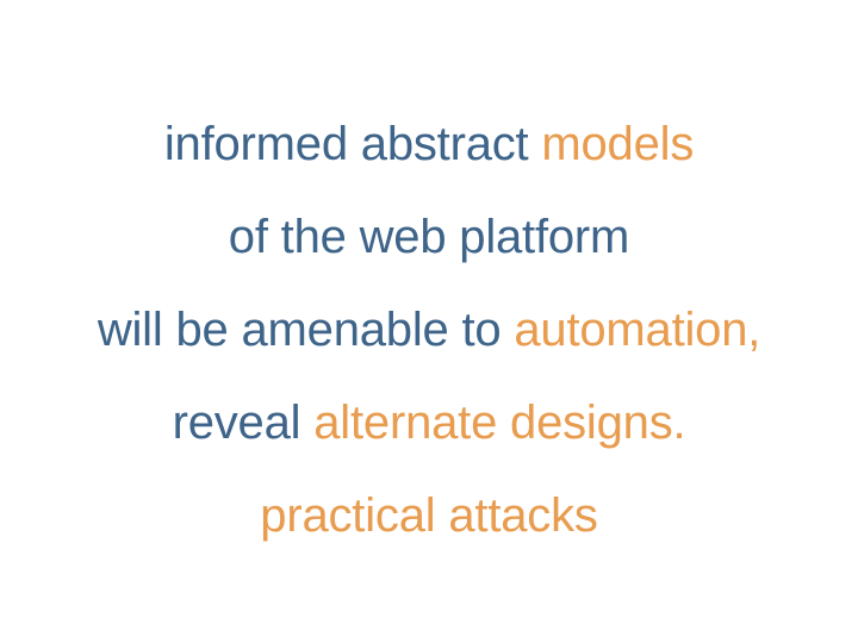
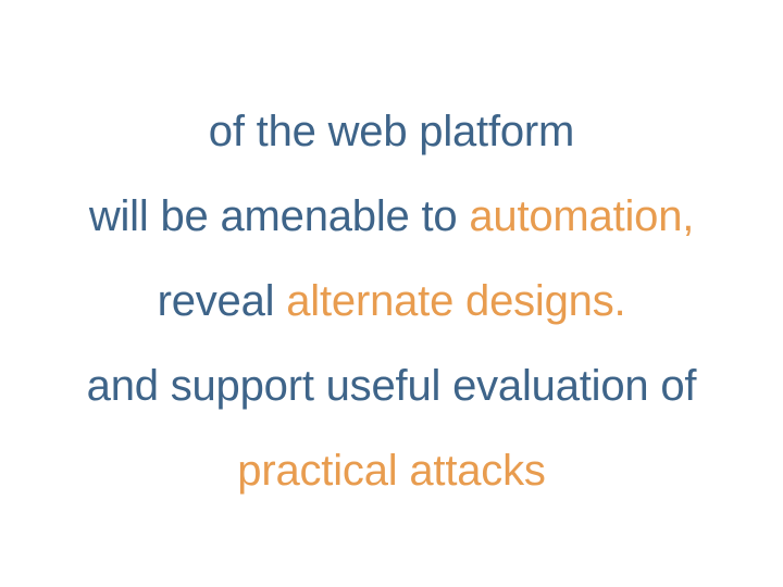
- informed abstract models
  of the web platform
  will be amenable to automation,
  reveal alternate designs.
+ and support useful evaluation of
  practical attacks
